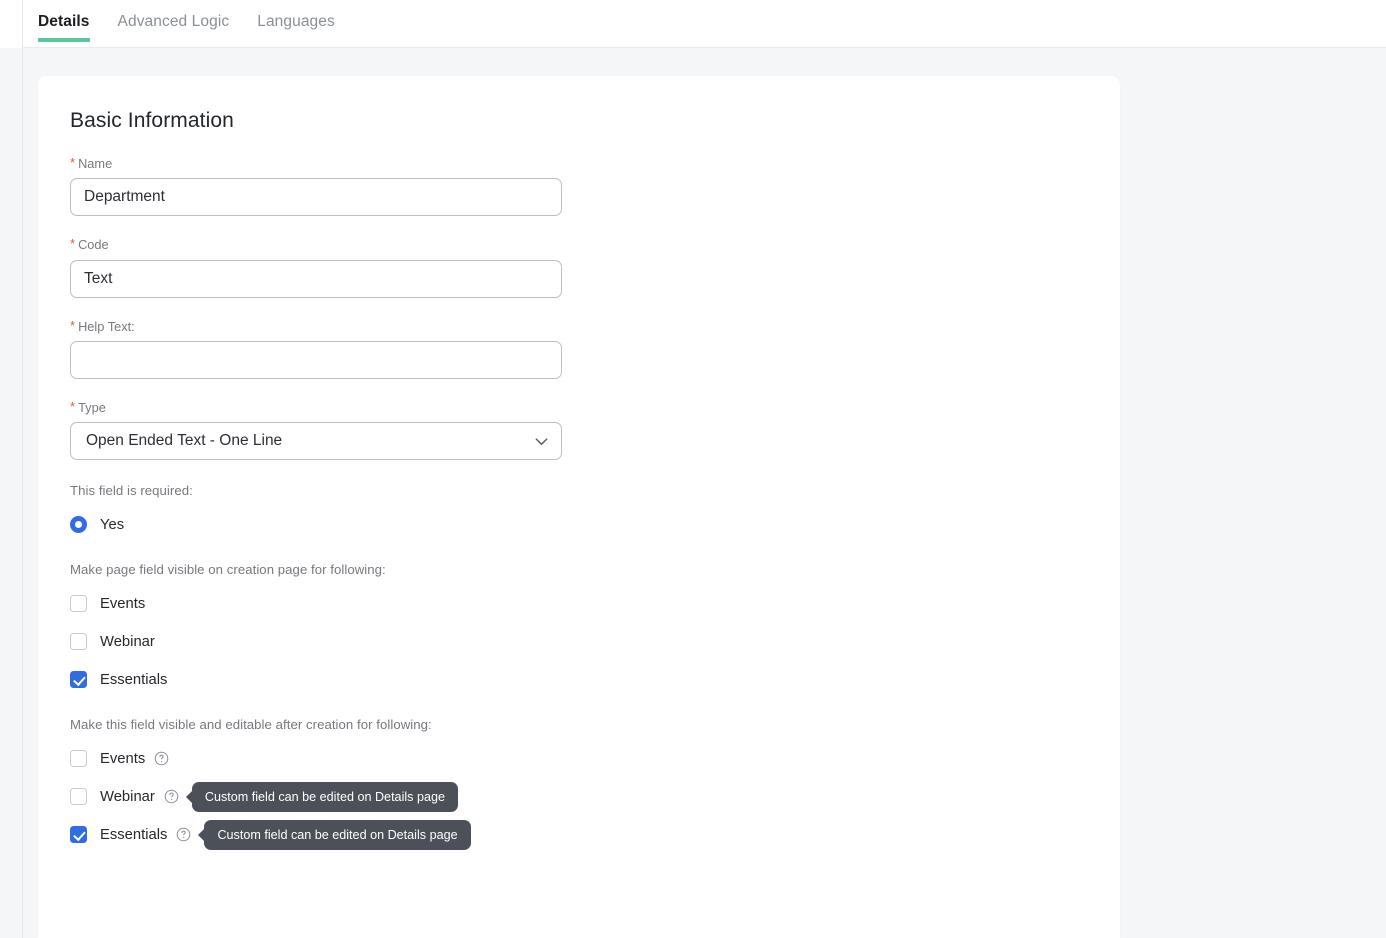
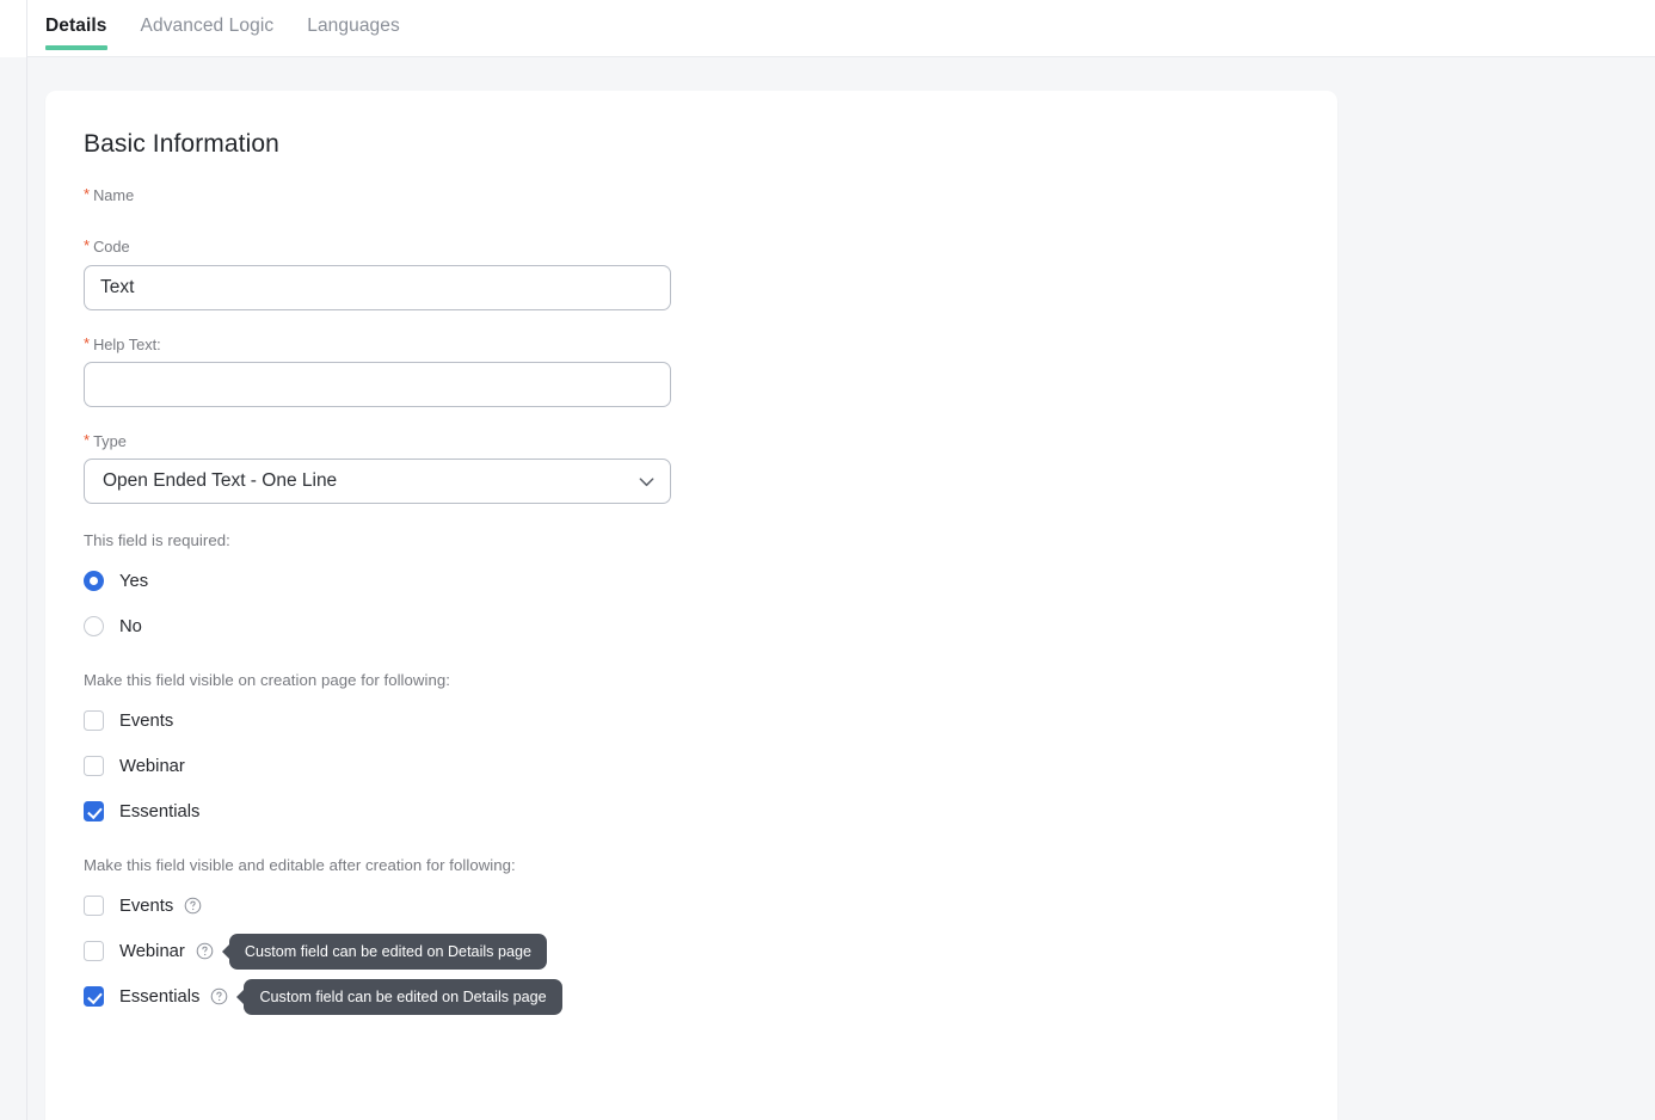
  Details
  Advanced Logic
  Languages
  Basic Information
  *
  Name
- Department
  *
  Code
  Text
  *
  Help Text:
  *
  Type
  Open Ended Text - One Line
  This field is required:
  Yes
+ No
- Make page field visible on creation page for following:
+ Make this field visible on creation page for following:
  Events
  Webinar
  Essentials
  Make this field visible and editable after creation for following:
  Events
  Webinar
  Custom field can be edited on Details page
  Essentials
  Custom field can be edited on Details page
